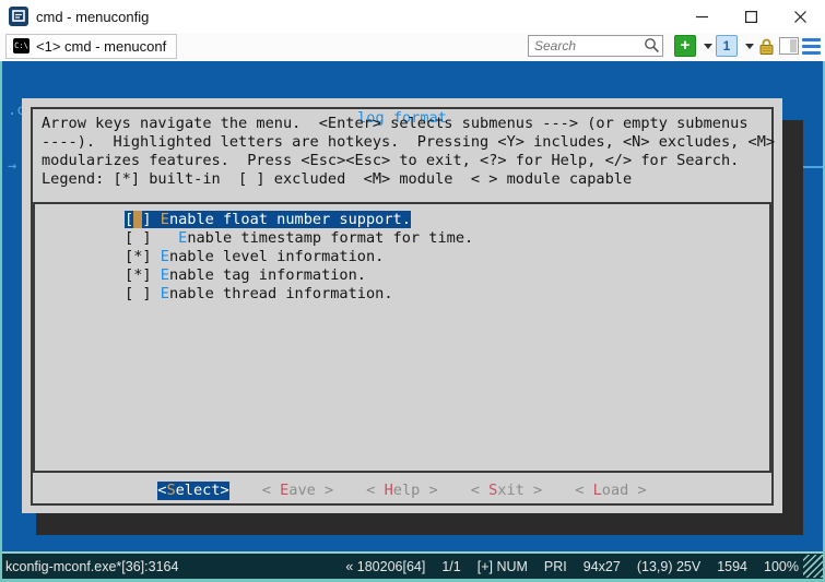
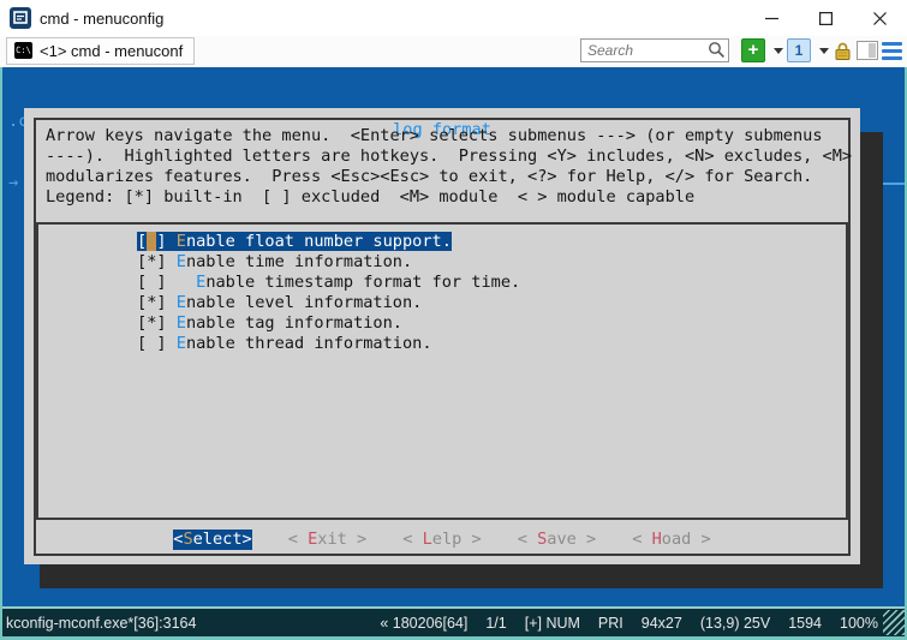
  cmd - menuconfig
  C:\
  <1> cmd - menuconf
  Search
  +
  1
  log format
  Arrow keys navigate the menu. <Enter> selects submenus ---> (or empty submenus
  ----). Highlighted letters are hotkeys. Pressing <Y> includes, <N> excludes, <M>
  modularizes features. Press <Esc><Esc> to exit, <?> for Help, </> for Search.
  Legend: [*] built-in [ ] excluded <M> module < > module capable
  [ ] Enable float number support.
+ [*] Enable time information.
  [ ] Enable timestamp format for time.
  [*] Enable level information.
  [*] Enable tag information.
  [ ] Enable thread information.
  <Select>
- < Eave >
+ < Exit >
- < Help >
+ < Lelp >
- < Sxit >
+ < Save >
- < Load >
+ < Hoad >
  kconfig-mconf.exe*[36]:3164
  « 180206[64]
  1/1
  [+] NUM
  PRI
  94x27
  (13,9) 25V
  1594
  100%
